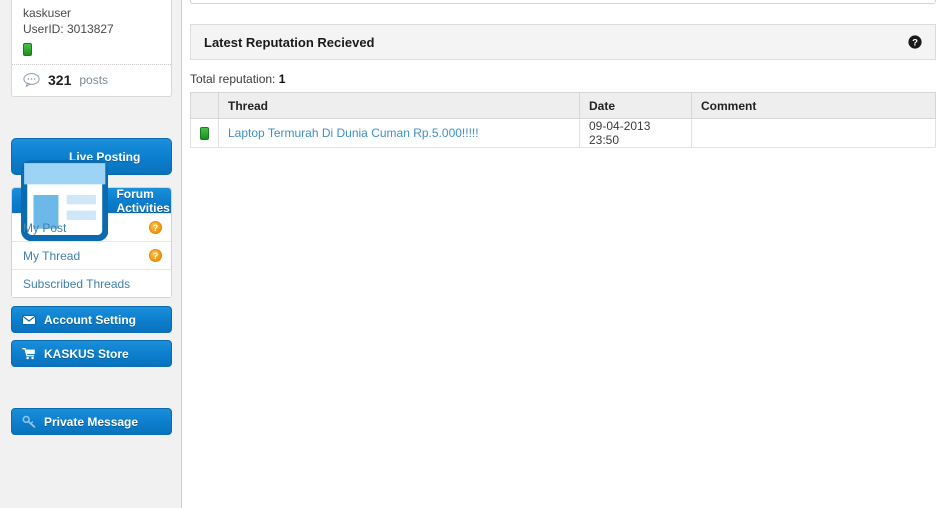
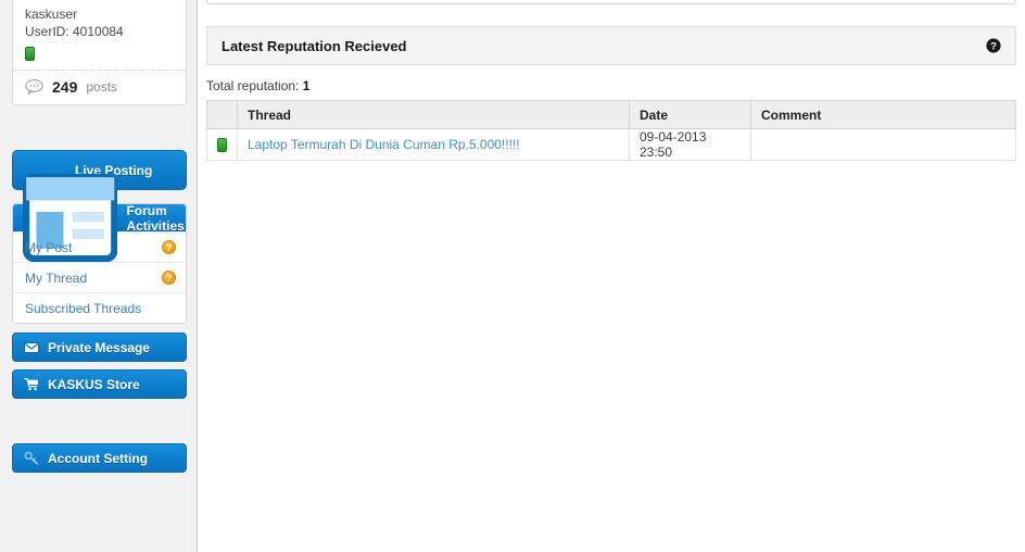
  kaskuser
- UserID: 3013827
+ UserID: 4010084
- 321
+ 249
  posts
  Live Posting
  Forum Activities
  My Post
  ?
  My Thread
  ?
  Subscribed Threads
- Account Setting
+ Private Message
  KASKUS Store
- Private Message
+ Account Setting
  Latest Reputation Recieved
  ?
  Total reputation: 1
  	Thread	Date	Comment
  	Laptop Termurah Di Dunia Cuman Rp.5.000!!!!!	09-04-2013 23:50
